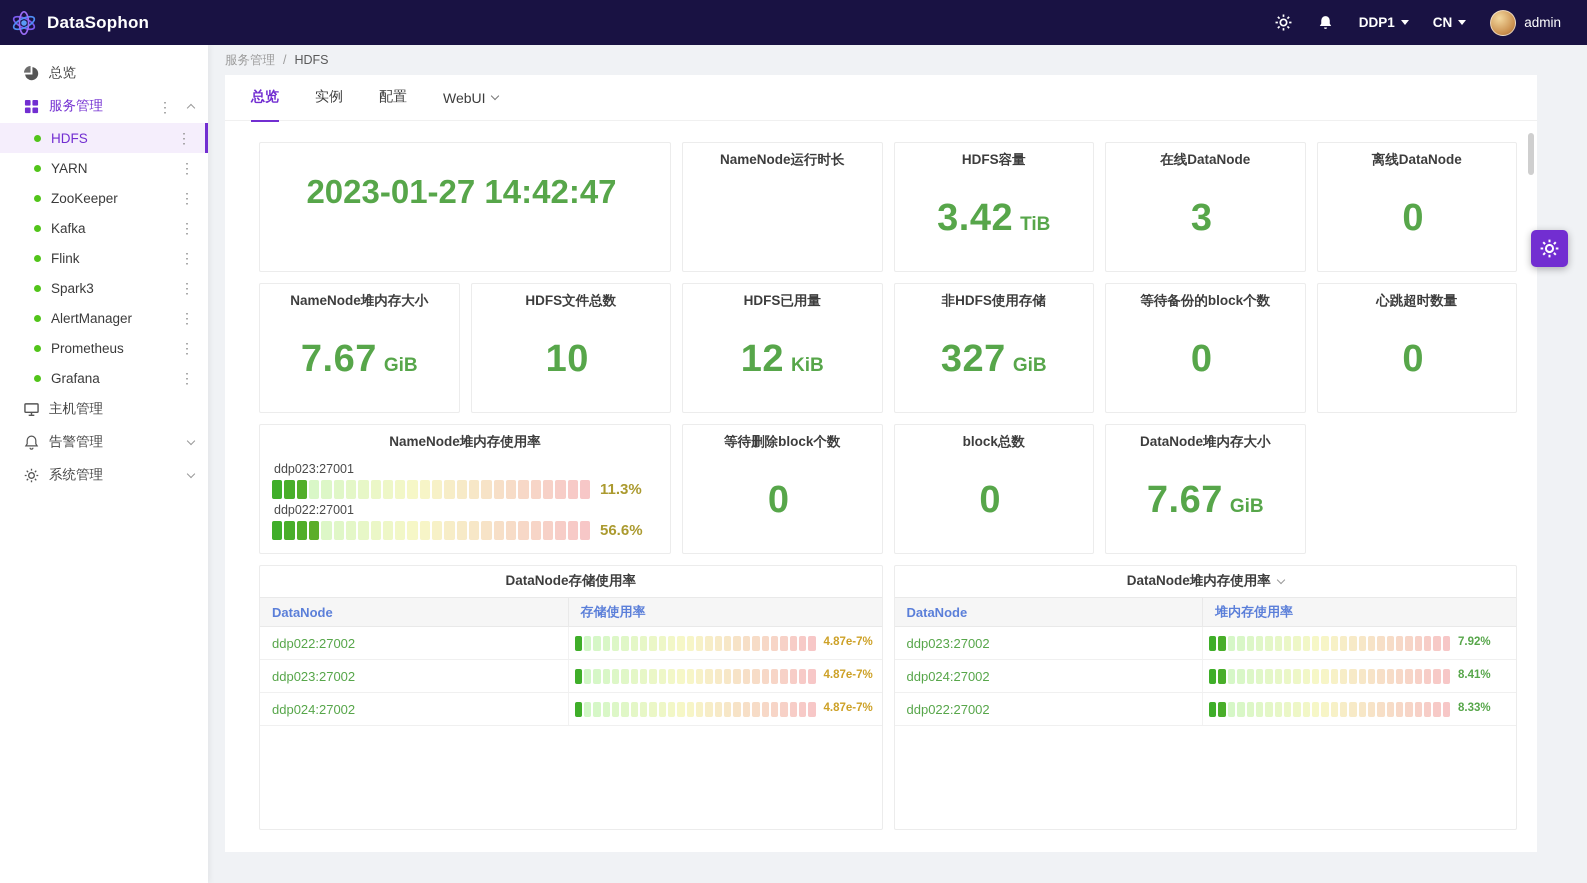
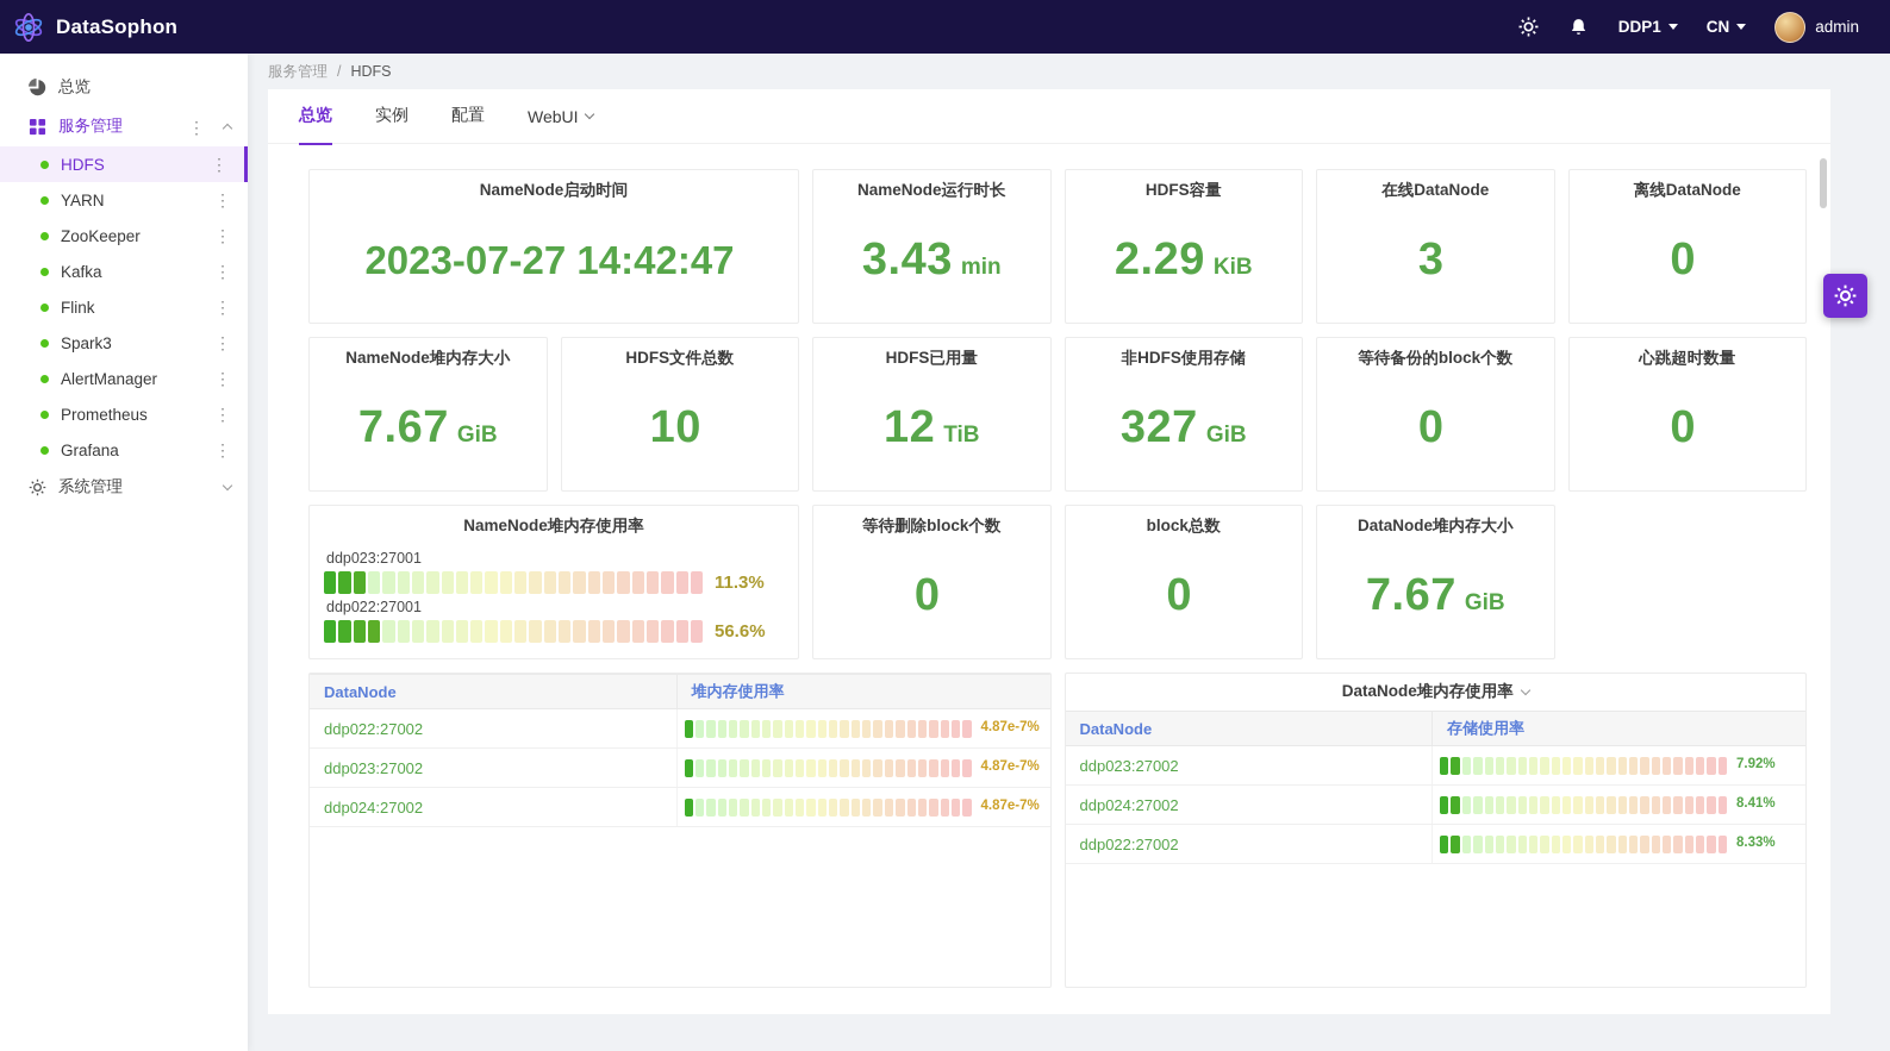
  DataSophon
  DDP1
  CN
  admin
  总览
  服务管理
  ⋮
  HDFS
  ⋮
  YARN
  ⋮
  ZooKeeper
  ⋮
  Kafka
  ⋮
  Flink
  ⋮
  Spark3
  ⋮
  AlertManager
  ⋮
  Prometheus
  ⋮
  Grafana
  ⋮
- 主机管理
- 告警管理
  系统管理
  服务管理
  /
  HDFS
  总览
  实例
  配置
  WebUI
+ NameNode启动时间
- 2023-01-27 14:42:47
+ 2023-07-27 14:42:47
  NameNode运行时长
+ 3.43
+ min
  HDFS容量
- 3.42
+ 2.29
- TiB
+ KiB
  在线DataNode
  3
  离线DataNode
  0
  NameNode堆内存大小
  7.67
  GiB
  HDFS文件总数
  10
  HDFS已用量
  12
- KiB
+ TiB
  非HDFS使用存储
  327
  GiB
  等待备份的block个数
  0
  心跳超时数量
  0
  NameNode堆内存使用率
  ddp023:27001
  11.3%
  ddp022:27001
  56.6%
  等待删除block个数
  0
  block总数
  0
  DataNode堆内存大小
  7.67
  GiB
- DataNode存储使用率
  DataNode
- 存储使用率
+ 堆内存使用率
  ddp022:27002
  4.87e-7%
  ddp023:27002
  4.87e-7%
  ddp024:27002
  4.87e-7%
  DataNode堆内存使用率
  DataNode
- 堆内存使用率
+ 存储使用率
  ddp023:27002
  7.92%
  ddp024:27002
  8.41%
  ddp022:27002
  8.33%
